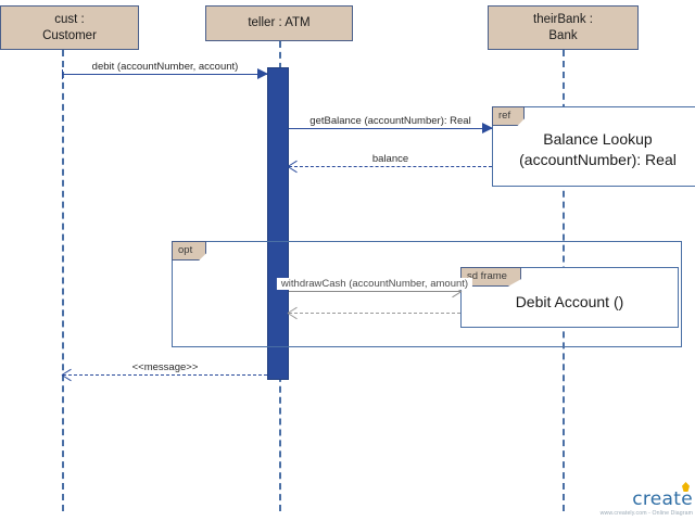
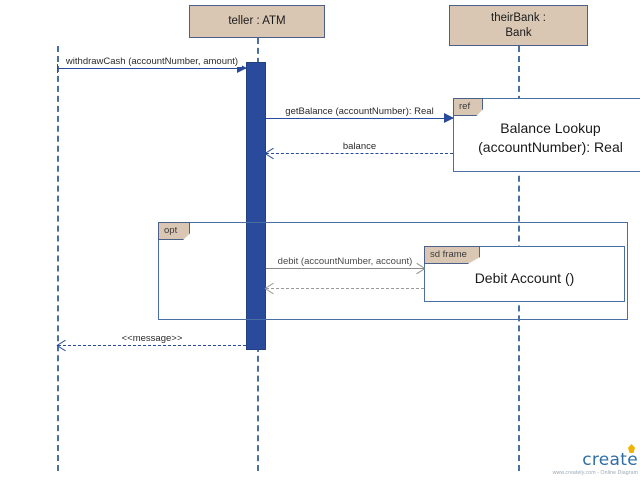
- cust :
- Customer
  teller : ATM
  theirBank :
  Bank
  ref
  Balance Lookup
  (accountNumber): Real
  opt
  sd frame
  Debit Account ()
- debit (accountNumber, account)
+ withdrawCash (accountNumber, amount)
  getBalance (accountNumber): Real
  balance
- withdrawCash (accountNumber, amount)
+ debit (accountNumber, account)
  <<message>>
  create
